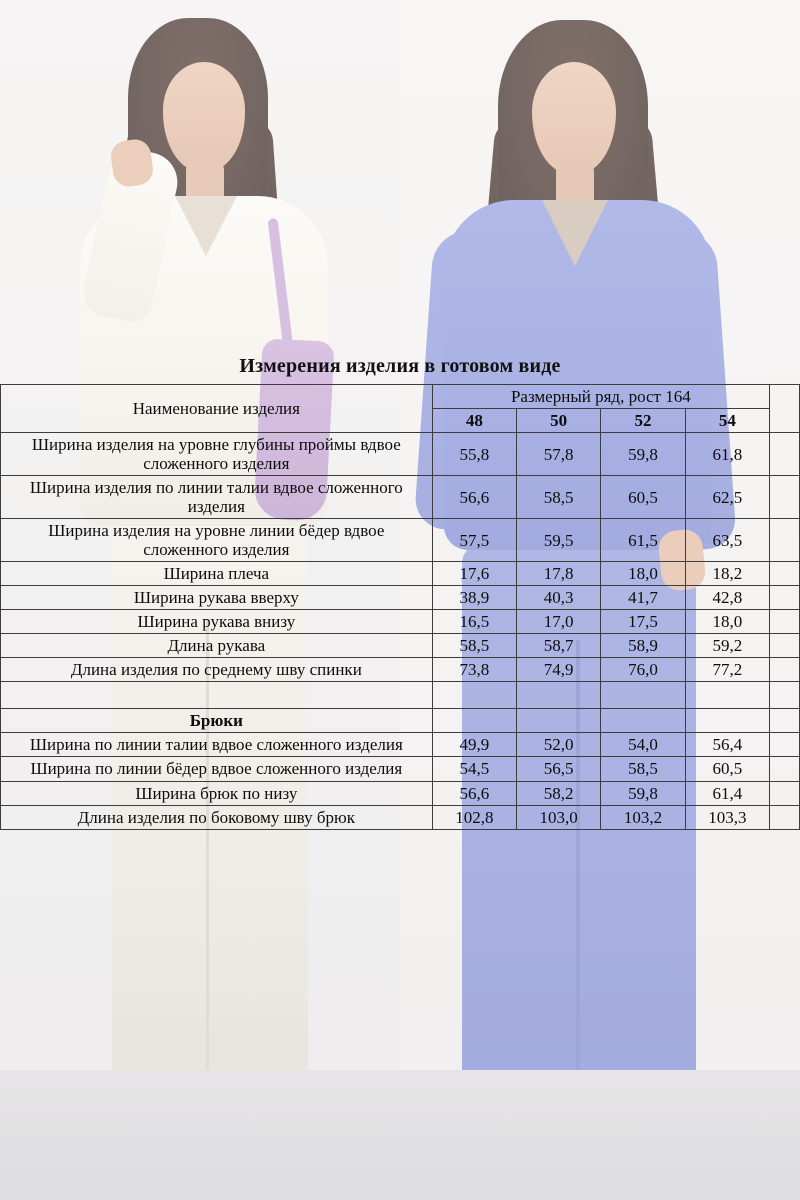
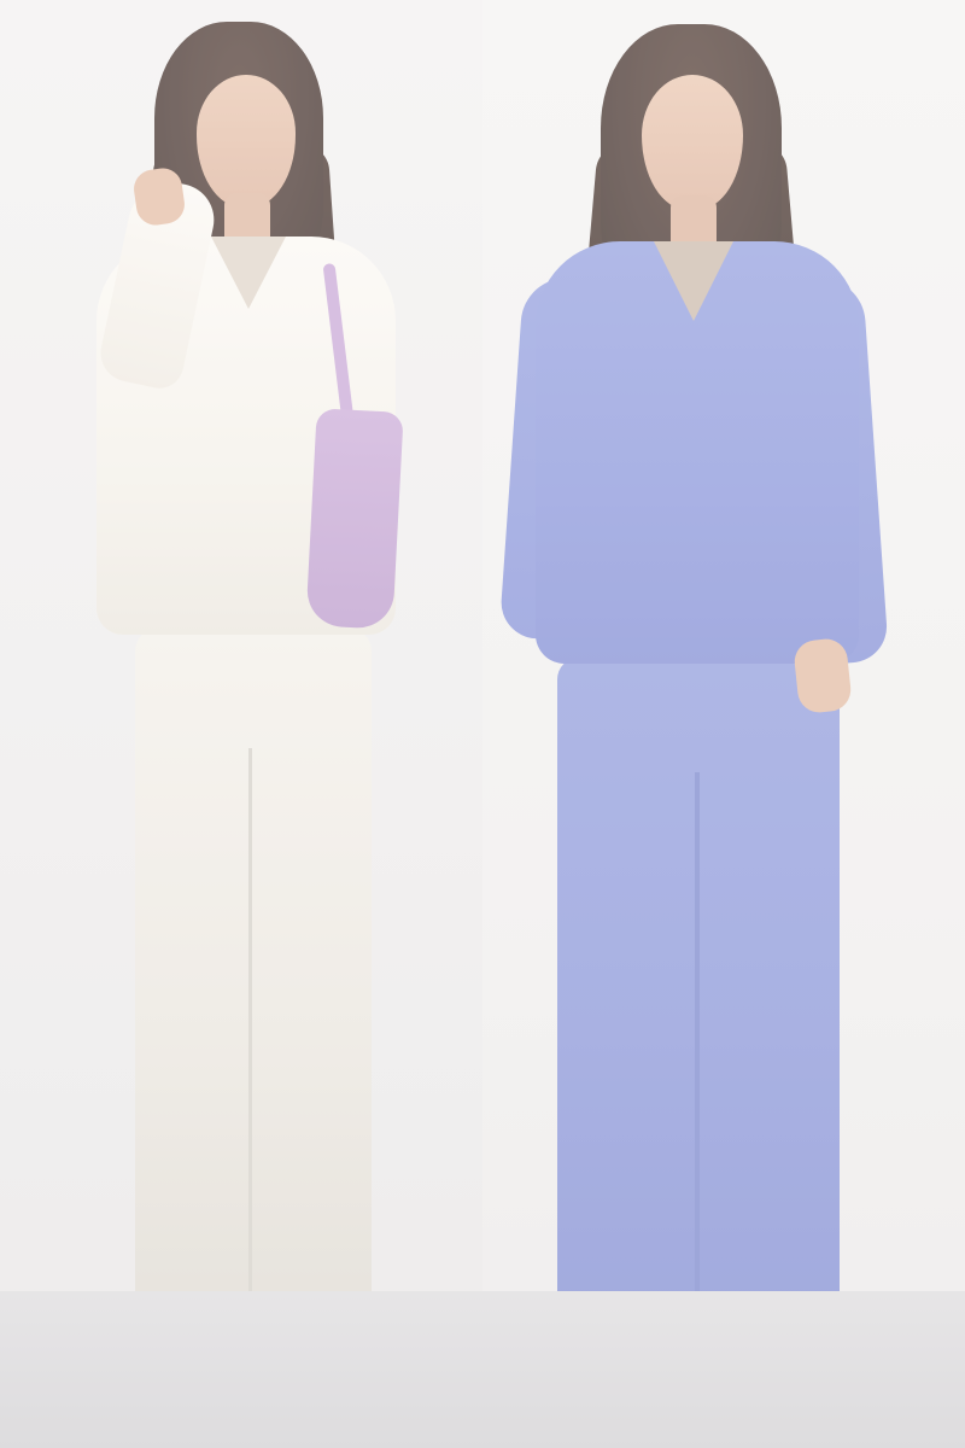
- Измерения изделия в готовом виде
- Наименование изделия	Размерный ряд, рост 164
- 48	50	52	54
- Ширина изделия на уровне глубины проймы вдвое сложенного изделия	55,8	57,8	59,8	61,8
- Ширина изделия по линии талии вдвое сложенного изделия	56,6	58,5	60,5	62,5
- Ширина изделия на уровне линии бёдер вдвое сложенного изделия	57,5	59,5	61,5	63,5
- Ширина плеча	17,6	17,8	18,0	18,2
- Ширина рукава вверху	38,9	40,3	41,7	42,8
- Ширина рукава внизу	16,5	17,0	17,5	18,0
- Длина рукава	58,5	58,7	58,9	59,2
- Длина изделия по среднему шву спинки	73,8	74,9	76,0	77,2
- Брюки
- Ширина по линии талии вдвое сложенного изделия	49,9	52,0	54,0	56,4
- Ширина по линии бёдер вдвое сложенного изделия	54,5	56,5	58,5	60,5
- Ширина брюк по низу	56,6	58,2	59,8	61,4
- Длина изделия по боковому шву брюк	102,8	103,0	103,2	103,3
